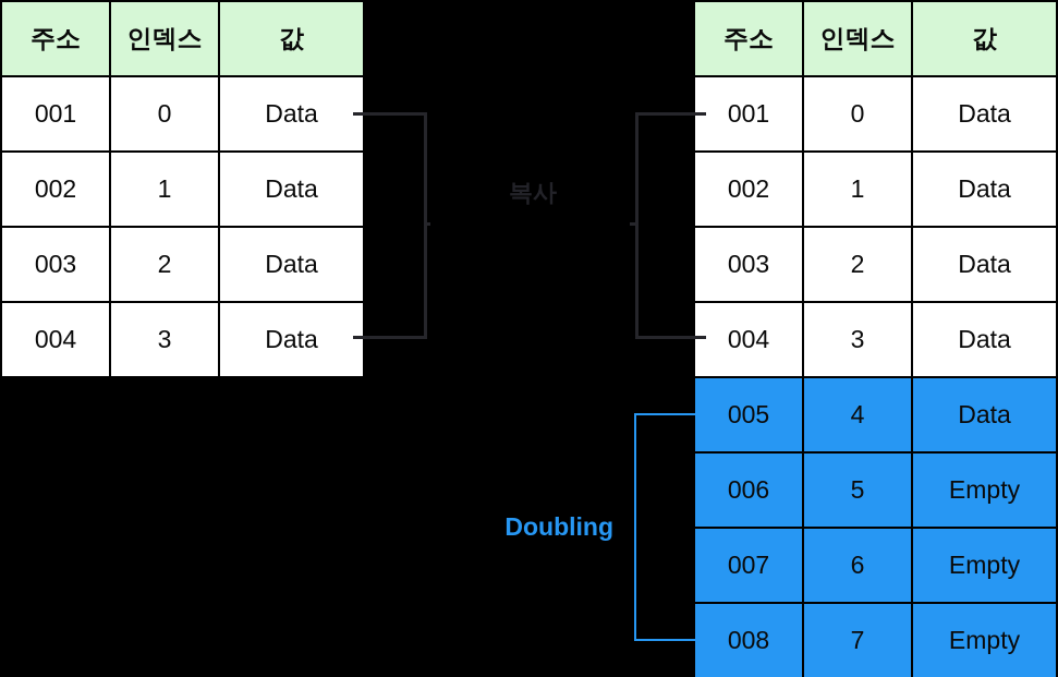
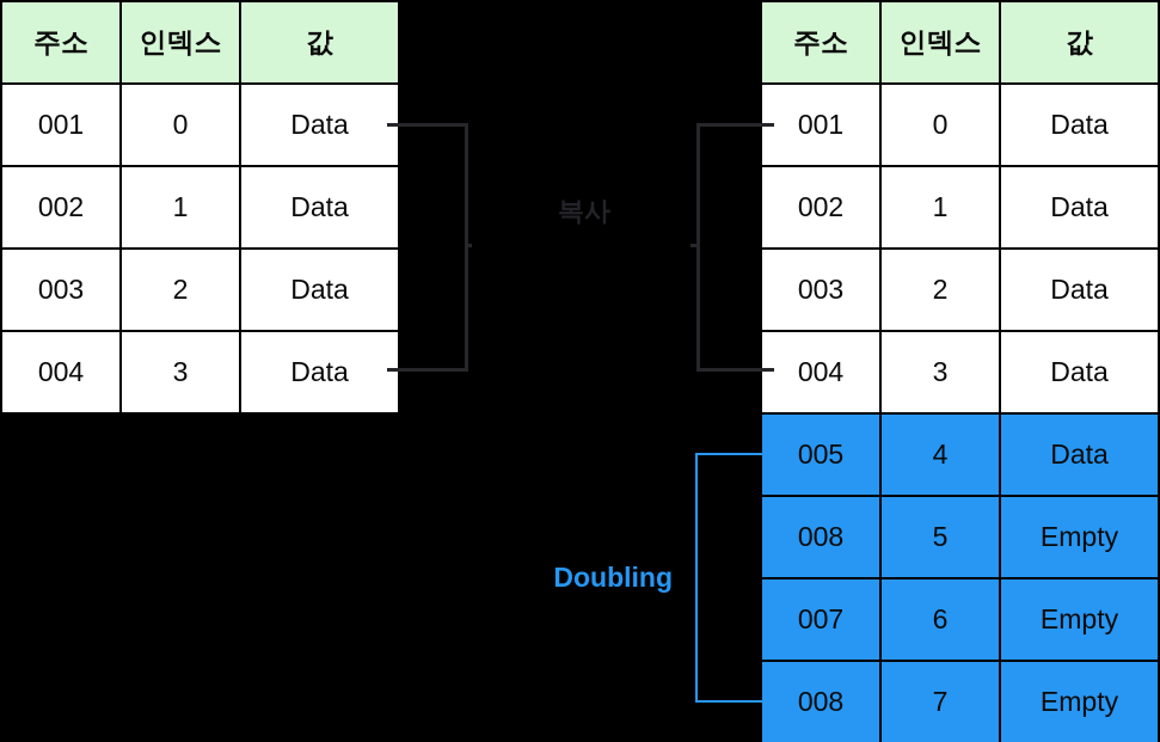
  주소	인덱스	값
  001	0	Data
  002	1	Data
  003	2	Data
  004	3	Data
  주소	인덱스	값
  001	0	Data
  002	1	Data
  003	2	Data
  004	3	Data
  005	4	Data
- 006	5	Empty
+ 008	5	Empty
  007	6	Empty
  008	7	Empty
  복사
  Doubling
